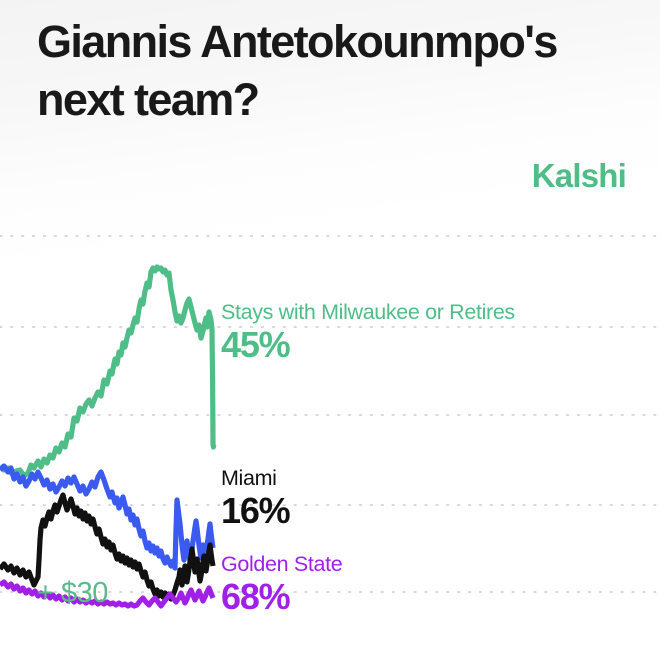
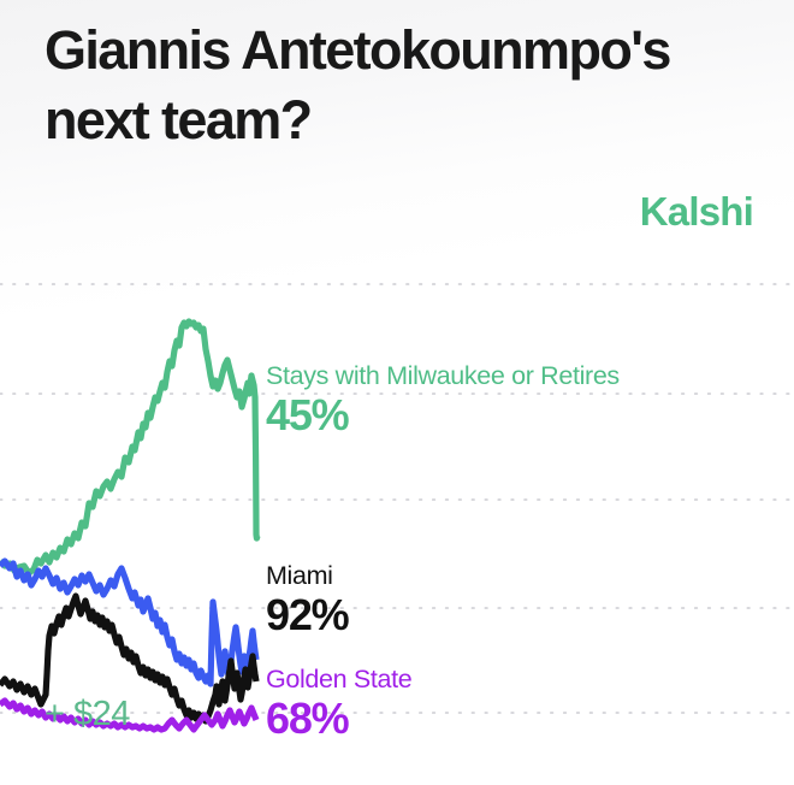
  Giannis Antetokounmpo's
  next team?
  Kalshi
- + $30
+ + $24
  Stays with Milwaukee or Retires
  45%
  Miami
- 16%
+ 92%
  Golden State
  68%
